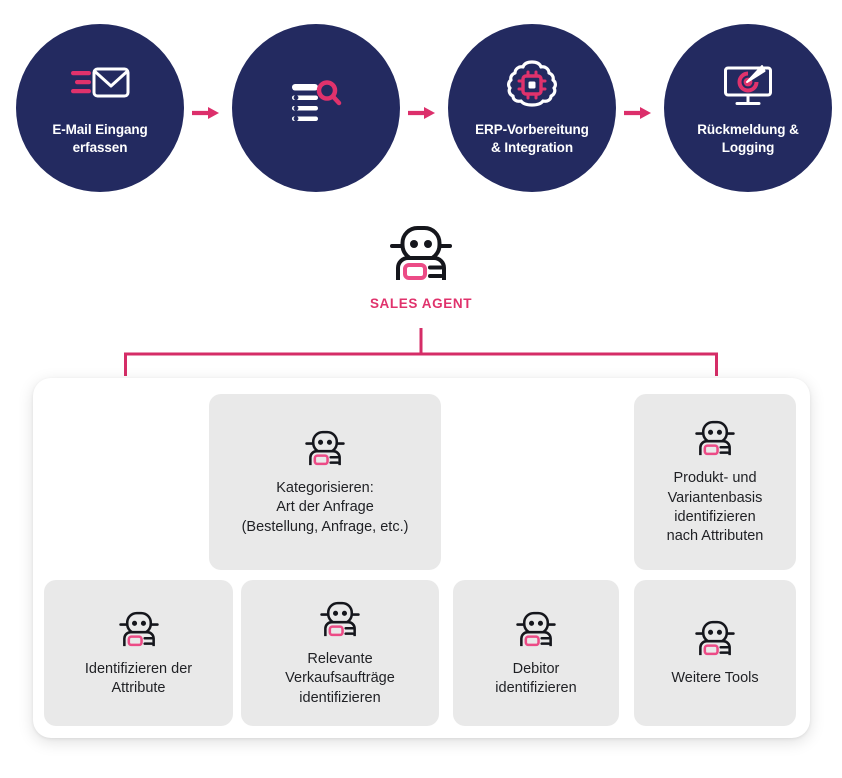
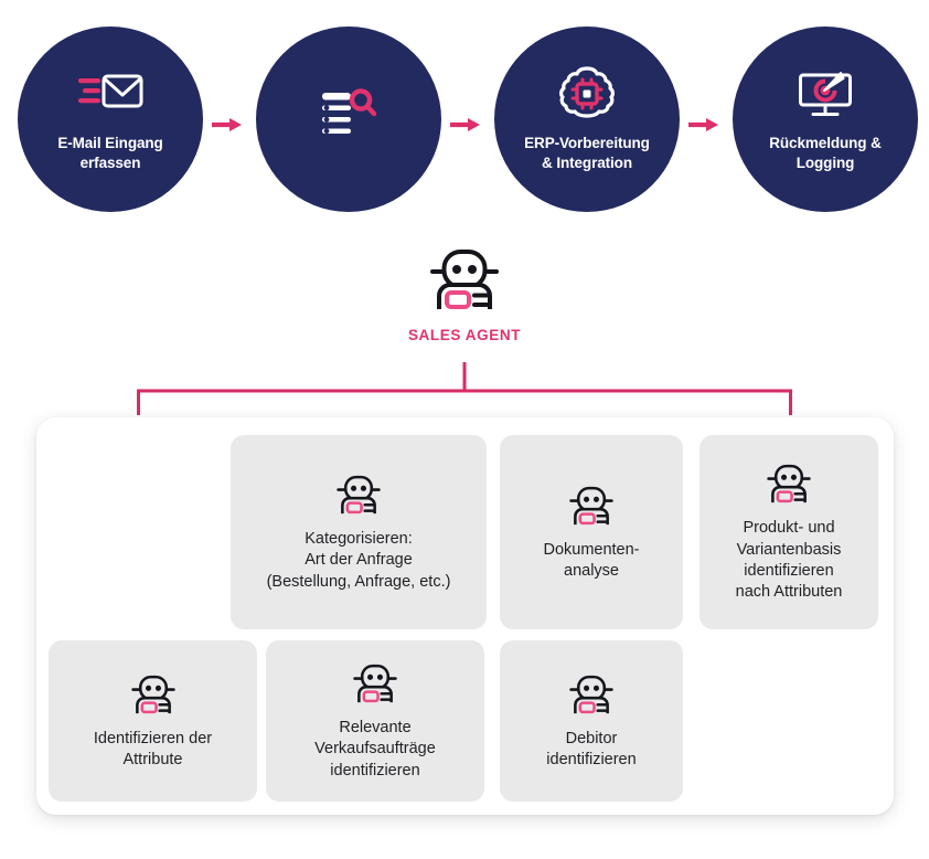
  E-Mail Eingang
  erfassen
  ERP-Vorbereitung
  & Integration
  Rückmeldung &
  Logging
  SALES AGENT
  Kategorisieren:
  Art der Anfrage
  (Bestellung, Anfrage, etc.)
+ Dokumenten-
+ analyse
  Produkt- und
  Variantenbasis
  identifizieren
  nach Attributen
  Identifizieren der
  Attribute
  Relevante
  Verkaufsaufträge
  identifizieren
  Debitor
  identifizieren
- Weitere Tools
